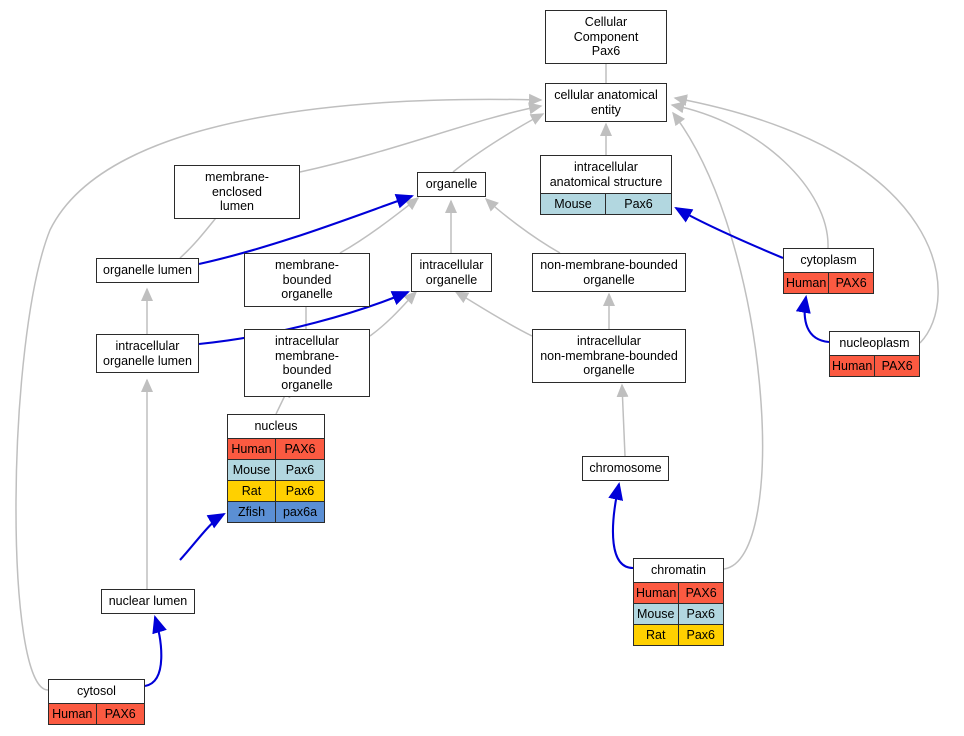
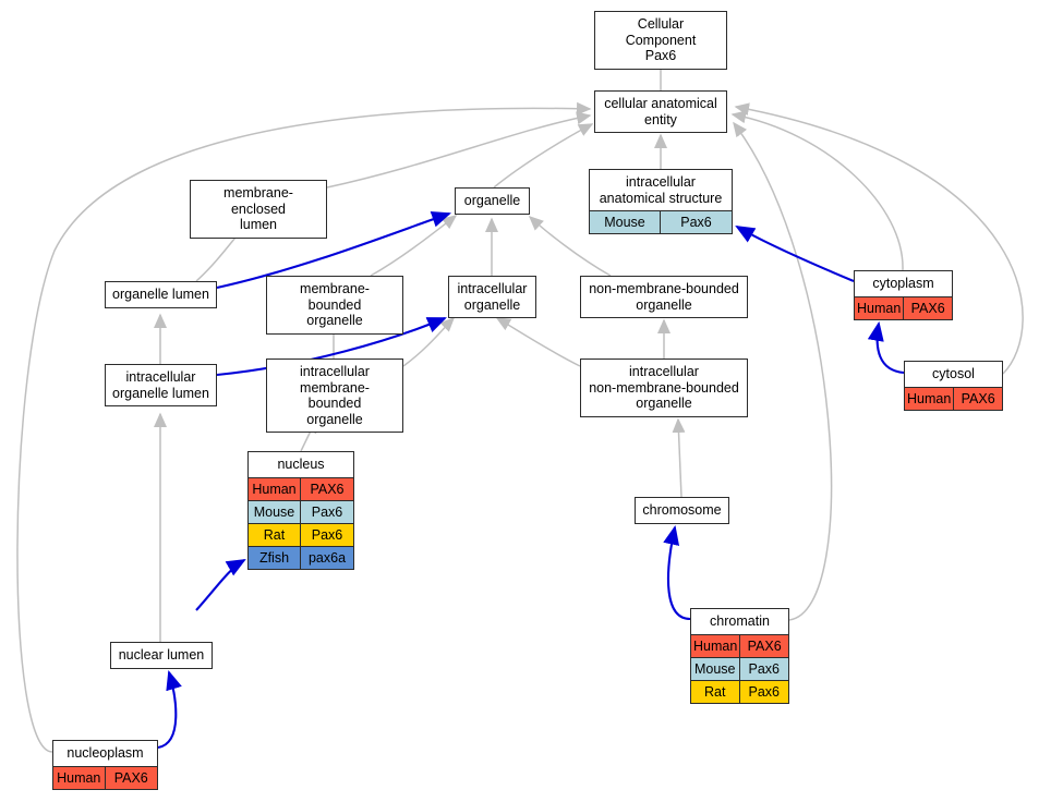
  Cellular Component
  Pax6
  cellular anatomical
  entity
  membrane-enclosed
  lumen
  organelle
  intracellular
  anatomical structure
  Mouse
  Pax6
  organelle lumen
  membrane-bounded
  organelle
  intracellular
  organelle
  non-membrane-bounded
  organelle
  cytoplasm
  Human
  PAX6
  intracellular
  organelle lumen
  intracellular
  membrane-bounded
  organelle
  intracellular
  non-membrane-bounded
  organelle
- nucleoplasm
+ cytosol
  Human
  PAX6
  nucleus
  Human
  PAX6
  Mouse
  Pax6
  Rat
  Pax6
  Zfish
  pax6a
  chromosome
  chromatin
  Human
  PAX6
  Mouse
  Pax6
  Rat
  Pax6
  nuclear lumen
- cytosol
+ nucleoplasm
  Human
  PAX6
